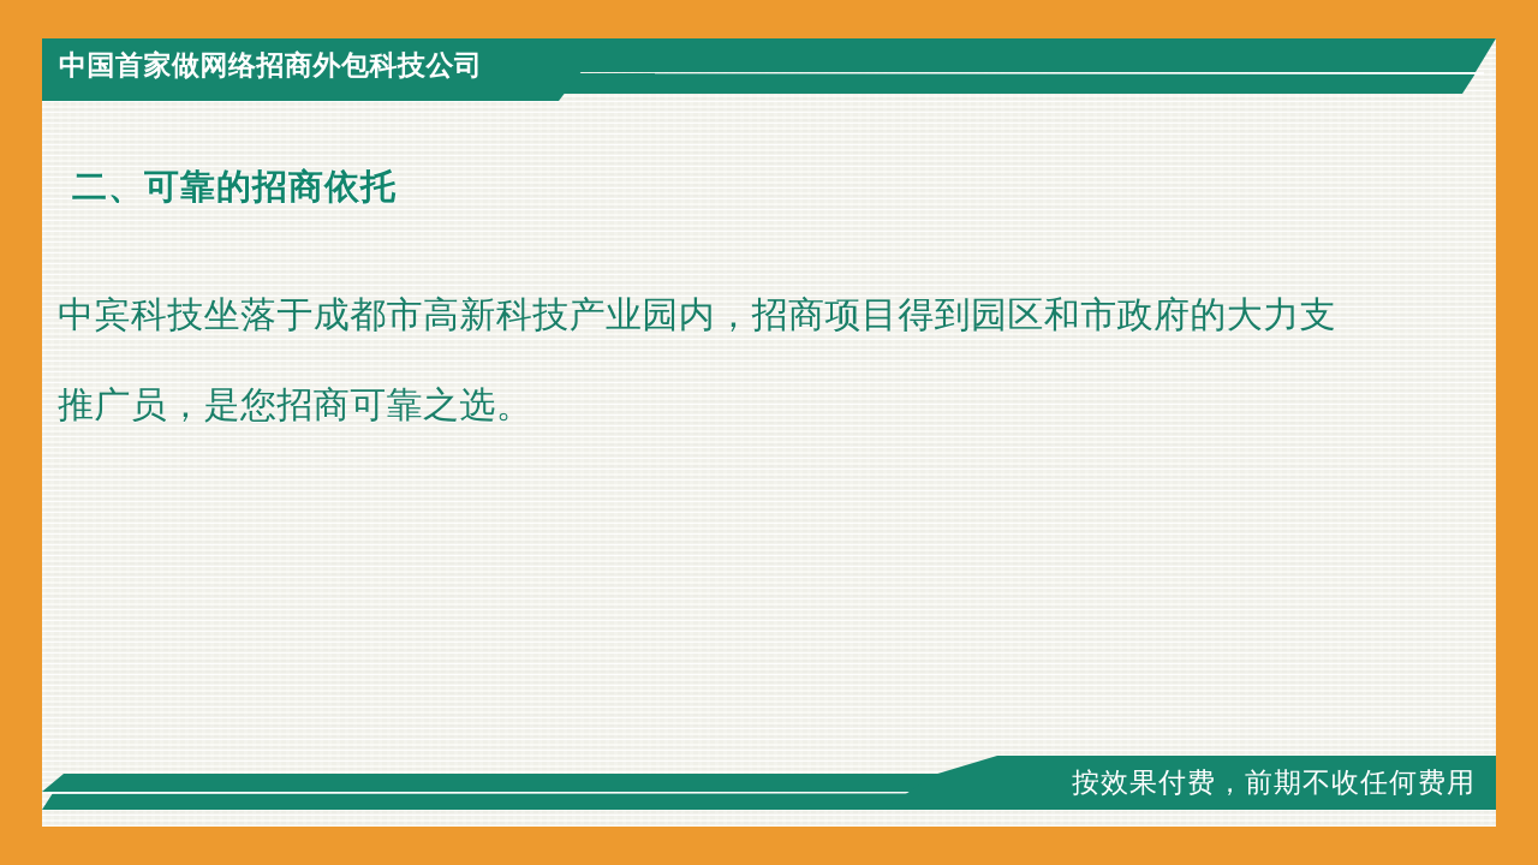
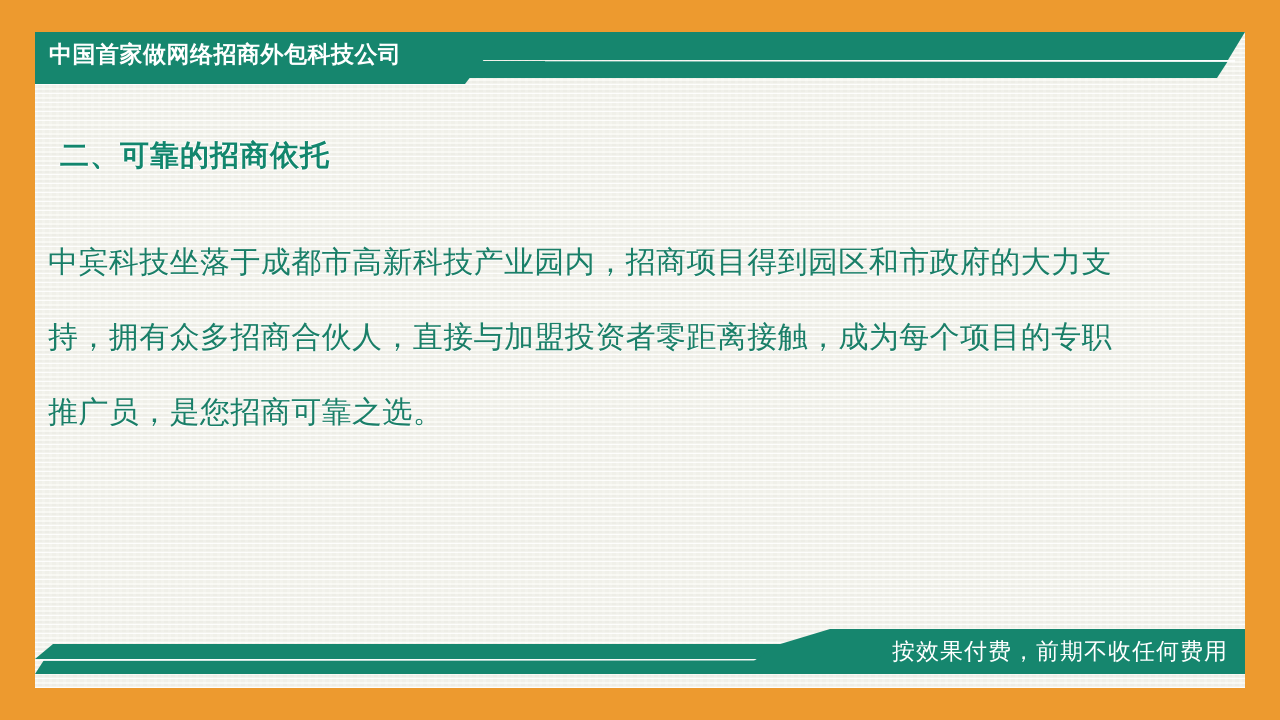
  中国首家做网络招商外包科技公司
  二、可靠的招商依托
  中宾科技坐落于成都市高新科技产业园内，招商项目得到园区和市政府的大力支
+ 持，拥有众多招商合伙人，直接与加盟投资者零距离接触，成为每个项目的专职
  推广员，是您招商可靠之选。
  按效果付费，前期不收任何费用
